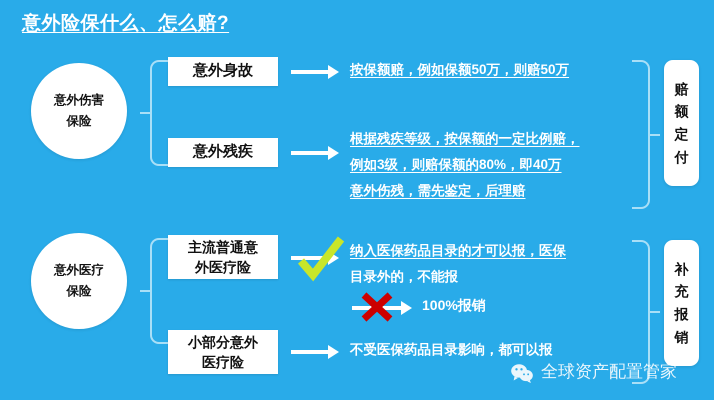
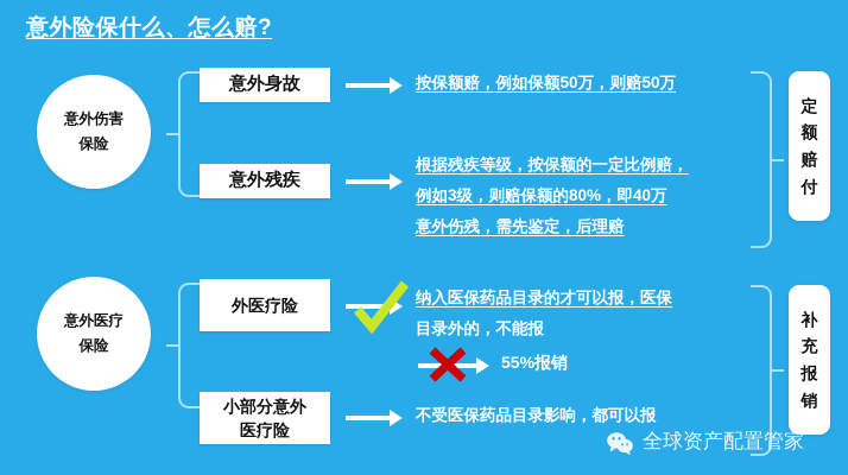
  意外险保什么、怎么赔?
  意外伤害
  保险
  意外身故
  按保额赔，例如保额50万，则赔50万
  意外残疾
  根据残疾等级，按保额的一定比例赔，
  例如3级，则赔保额的80%，即40万
  意外伤残，需先鉴定，后理赔
- 赔
+ 定
  额
- 定
+ 赔
  付
  意外医疗
  保险
- 主流普通意
  外医疗险
  纳入医保药品目录的才可以报，医保
  目录外的，不能报
- 100%报销
+ 55%报销
  小部分意外
  医疗险
  不受医保药品目录影响，都可以报
  补
  充
  报
  销
  全球资产配置管家
